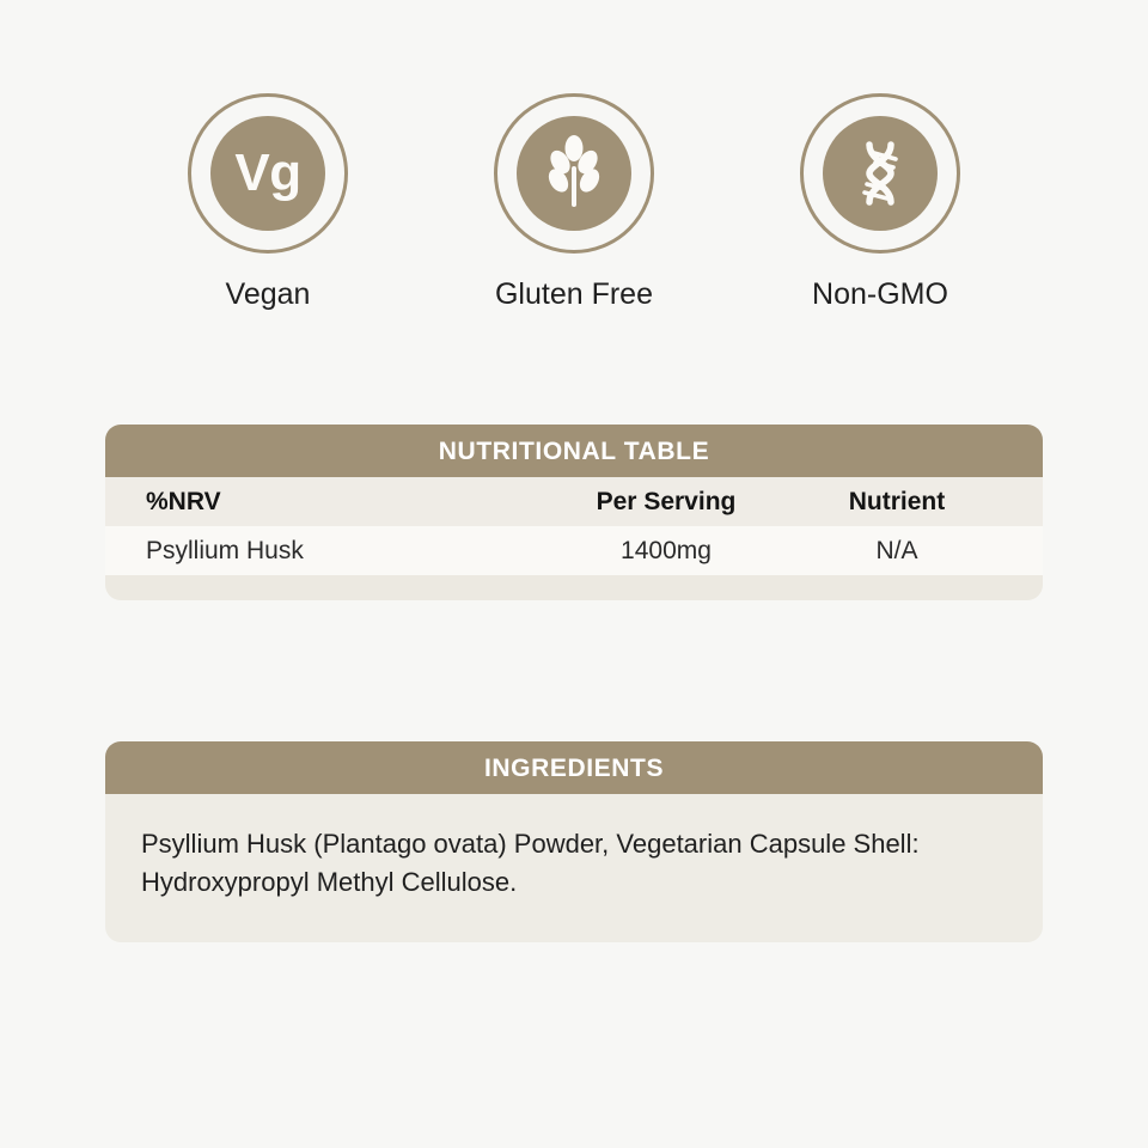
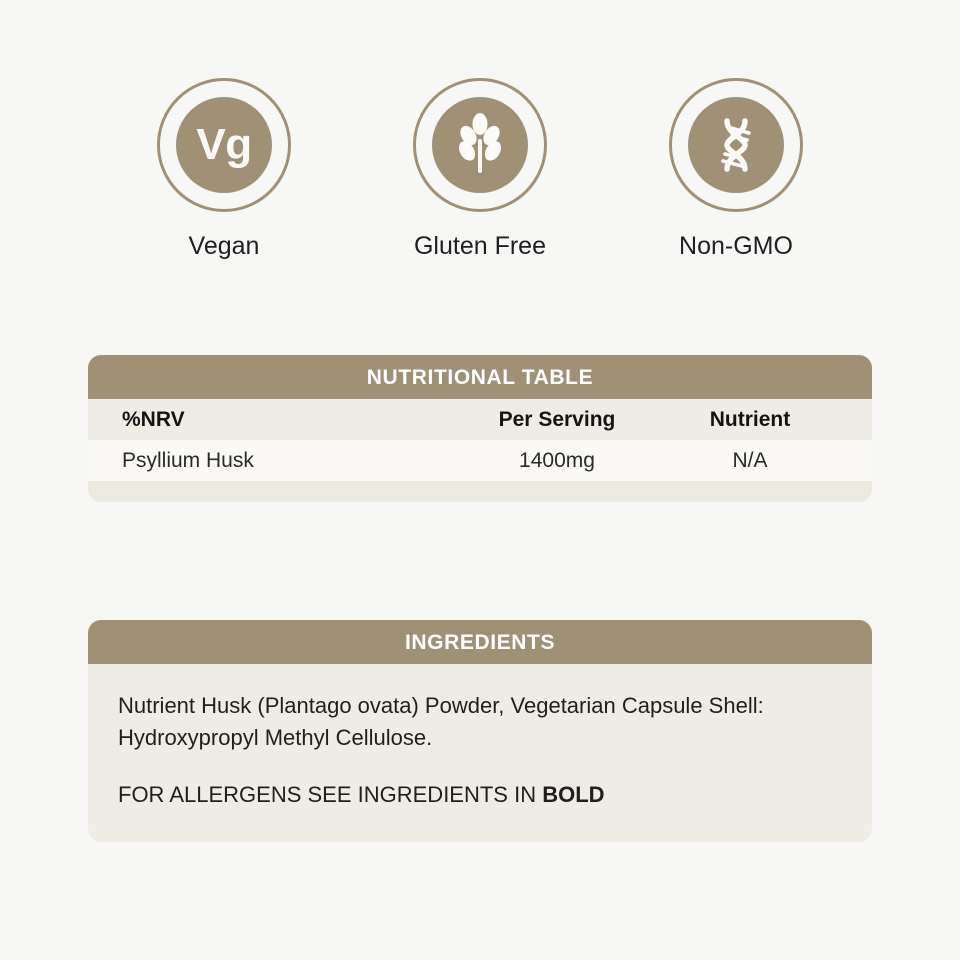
  Vg
  Vegan
  Gluten Free
  Non-GMO
  NUTRITIONAL TABLE
  %NRV
  Per Serving
  Nutrient
  Psyllium Husk
  1400mg
  N/A
  INGREDIENTS
- Psyllium Husk (Plantago ovata) Powder, Vegetarian Capsule Shell: Hydroxypropyl Methyl Cellulose.
+ Nutrient Husk (Plantago ovata) Powder, Vegetarian Capsule Shell: Hydroxypropyl Methyl Cellulose.
+ FOR ALLERGENS SEE INGREDIENTS IN BOLD
